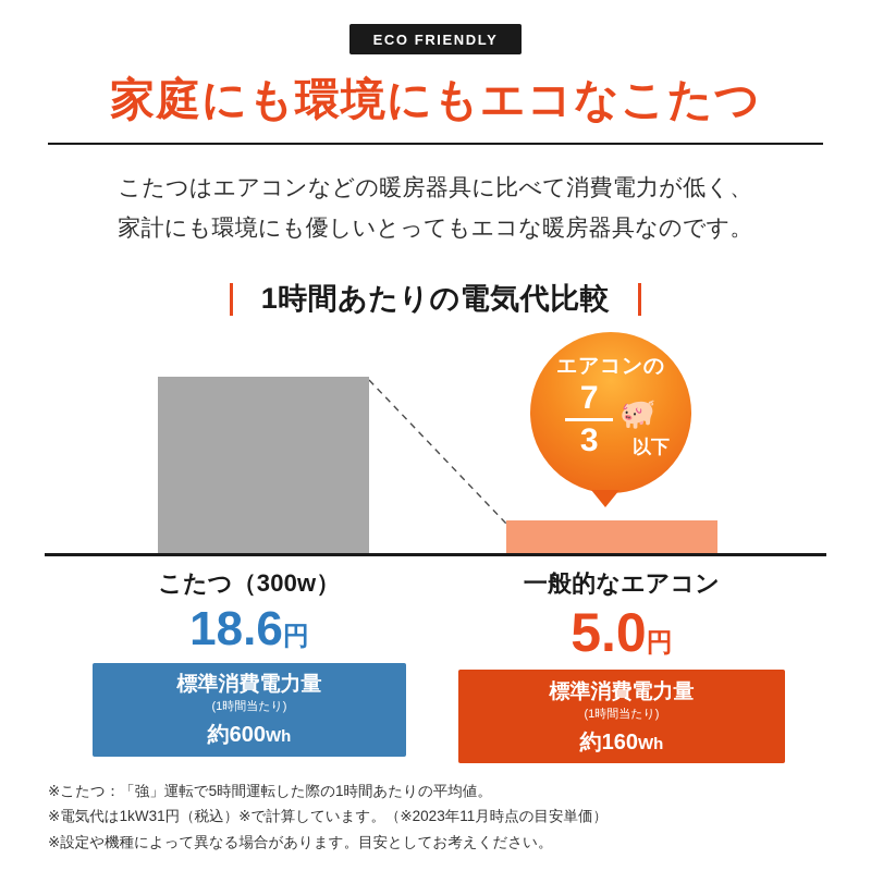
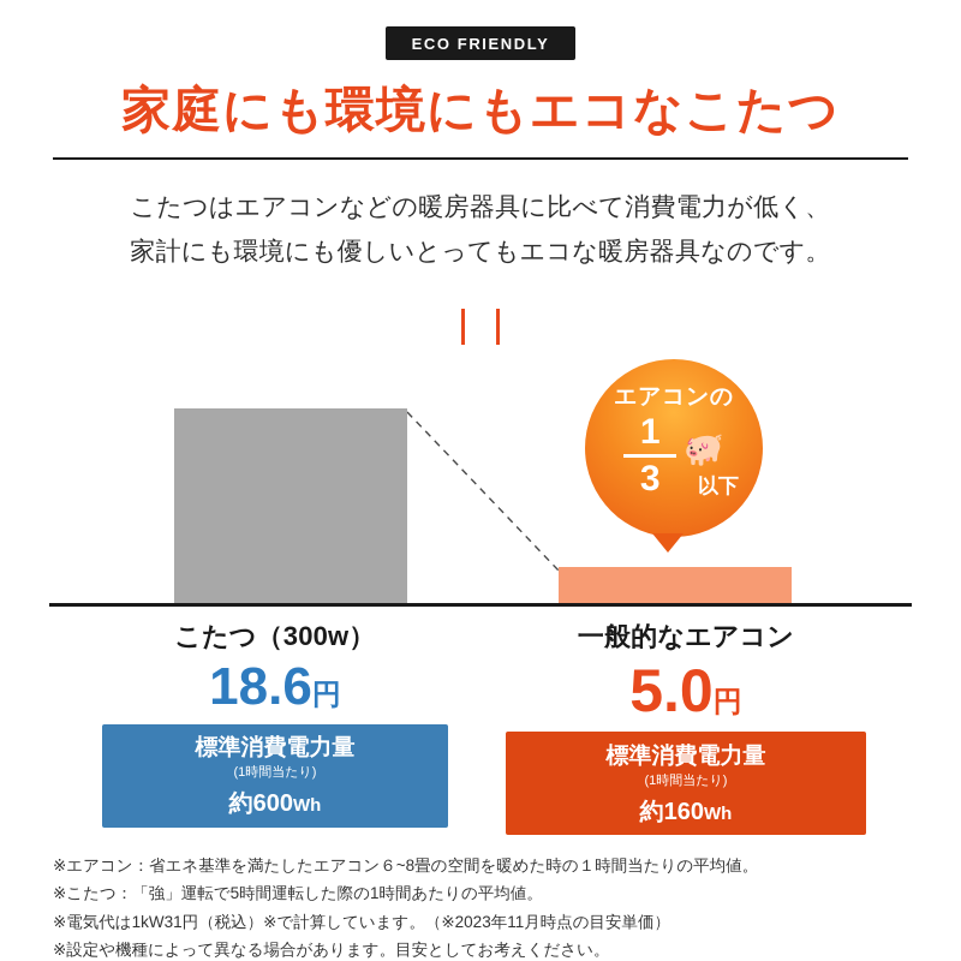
  ECO FRIENDLY
  家庭にも環境にもエコなこたつ
  こたつはエアコンなどの暖房器具に比べて消費電力が低く、
  家計にも環境にも優しいとってもエコな暖房器具なのです。
- 1時間あたりの電気代比較
  エアコンの
- 7
+ 1
  3
  🐖
  以下
  こたつ（300w）
  18.6円
  標準消費電力量
  (1時間当たり)
  約600Wh
  一般的なエアコン
  5.0円
  標準消費電力量
  (1時間当たり)
  約160Wh
+ ※エアコン：省エネ基準を満たしたエアコン６~8畳の空間を暖めた時の１時間当たりの平均値。
  ※こたつ：「強」運転で5時間運転した際の1時間あたりの平均値。
  ※電気代は1kW31円（税込）※で計算しています。（※2023年11月時点の目安単価）
  ※設定や機種によって異なる場合があります。目安としてお考えください。
